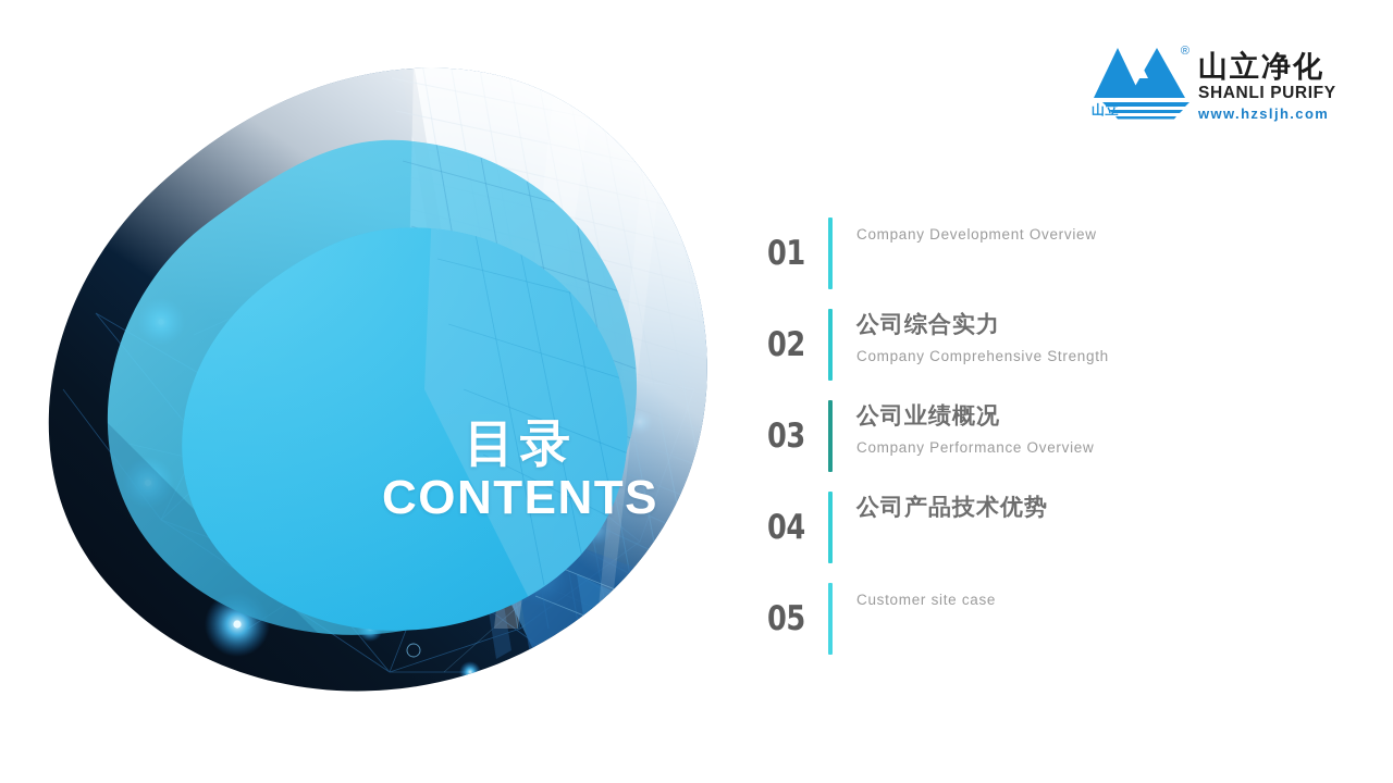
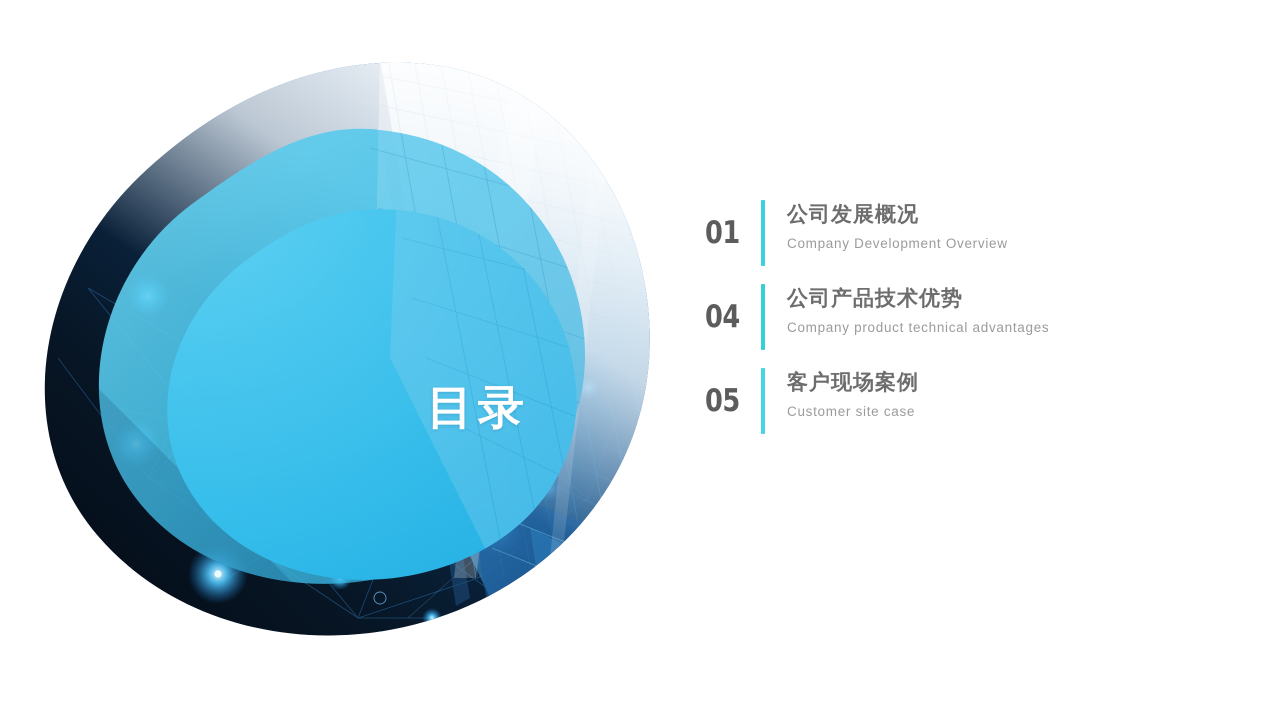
  目录
- CONTENTS
- ®
- 山立
- 山立净化
- SHANLI PURIFY
- www.hzsljh.com
  01
+ 公司发展概况
  Company Development Overview
- 02
- 公司综合实力
- Company Comprehensive Strength
- 03
- 公司业绩概况
- Company Performance Overview
  04
  公司产品技术优势
+ Company product technical advantages
  05
+ 客户现场案例
  Customer site case
